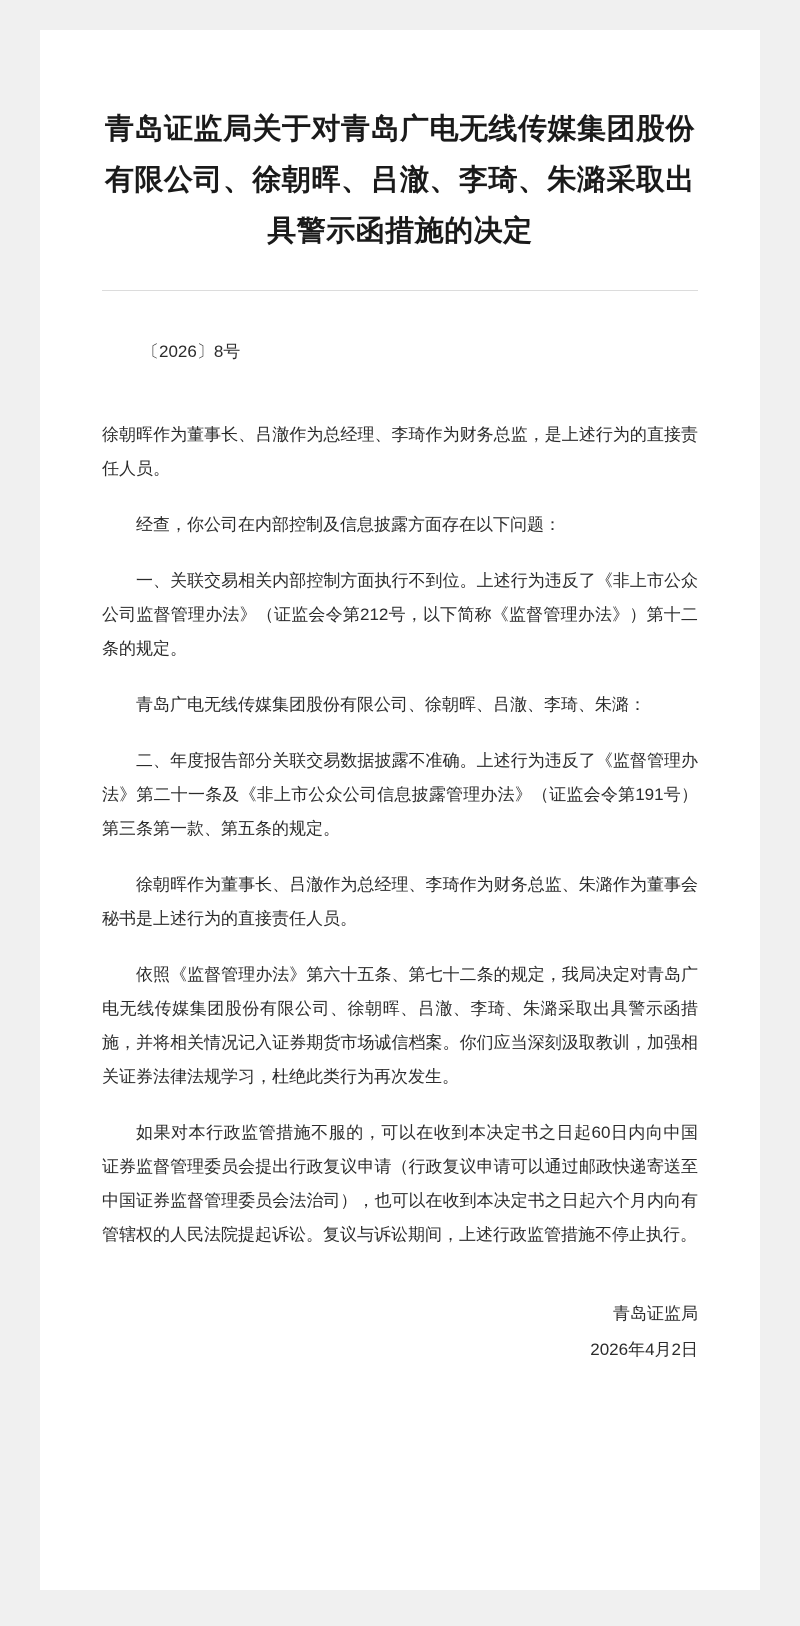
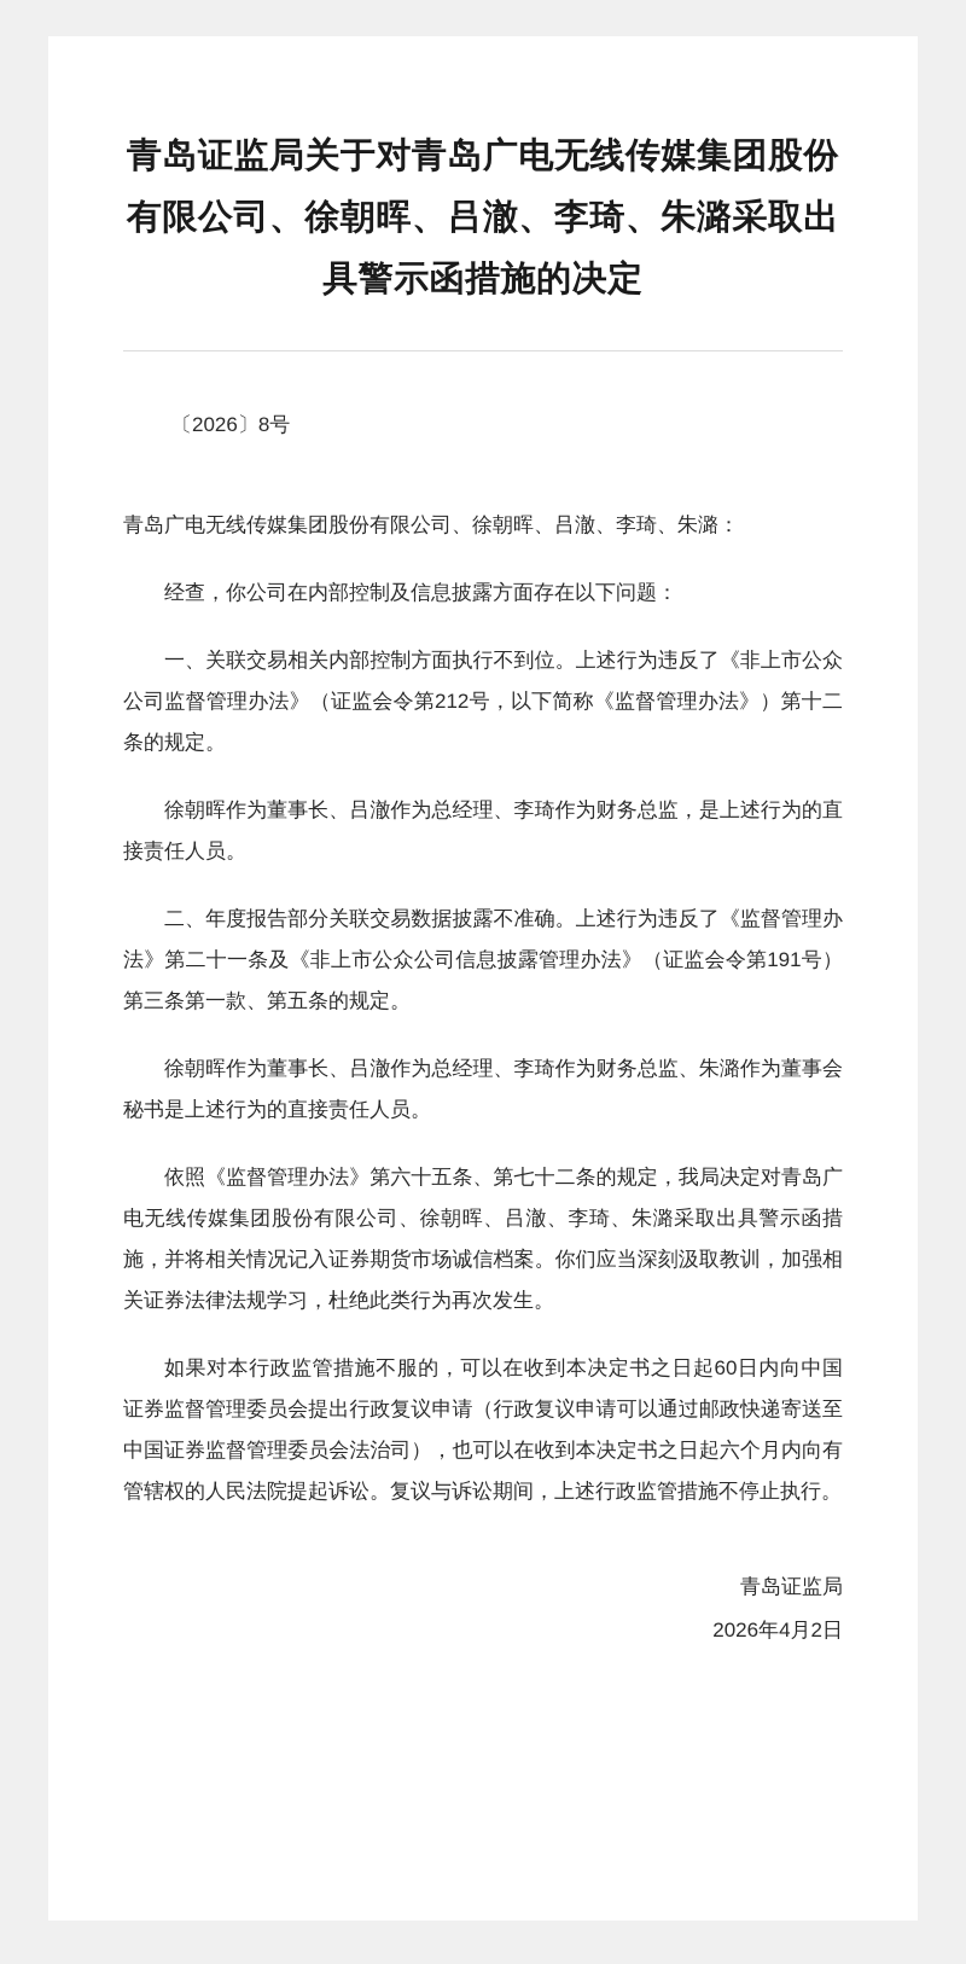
  青岛证监局关于对青岛广电无线传媒集团股份有限公司、徐朝晖、吕澈、李琦、朱潞采取出具警示函措施的决定
  〔2026〕8号
- 徐朝晖作为董事长、吕澈作为总经理、李琦作为财务总监，是上述行为的直接责任人员。
+ 青岛广电无线传媒集团股份有限公司、徐朝晖、吕澈、李琦、朱潞：
  经查，你公司在内部控制及信息披露方面存在以下问题：
  一、关联交易相关内部控制方面执行不到位。上述行为违反了《非上市公众公司监督管理办法》（证监会令第212号，以下简称《监督管理办法》）第十二条的规定。
- 青岛广电无线传媒集团股份有限公司、徐朝晖、吕澈、李琦、朱潞：
+ 徐朝晖作为董事长、吕澈作为总经理、李琦作为财务总监，是上述行为的直接责任人员。
  二、年度报告部分关联交易数据披露不准确。上述行为违反了《监督管理办法》第二十一条及《非上市公众公司信息披露管理办法》（证监会令第191号）第三条第一款、第五条的规定。
  徐朝晖作为董事长、吕澈作为总经理、李琦作为财务总监、朱潞作为董事会秘书是上述行为的直接责任人员。
  依照《监督管理办法》第六十五条、第七十二条的规定，我局决定对青岛广电无线传媒集团股份有限公司、徐朝晖、吕澈、李琦、朱潞采取出具警示函措施，并将相关情况记入证券期货市场诚信档案。你们应当深刻汲取教训，加强相关证券法律法规学习，杜绝此类行为再次发生。
  如果对本行政监管措施不服的，可以在收到本决定书之日起60日内向中国证券监督管理委员会提出行政复议申请（行政复议申请可以通过邮政快递寄送至中国证券监督管理委员会法治司），也可以在收到本决定书之日起六个月内向有管辖权的人民法院提起诉讼。复议与诉讼期间，上述行政监管措施不停止执行。
  青岛证监局
  2026年4月2日
